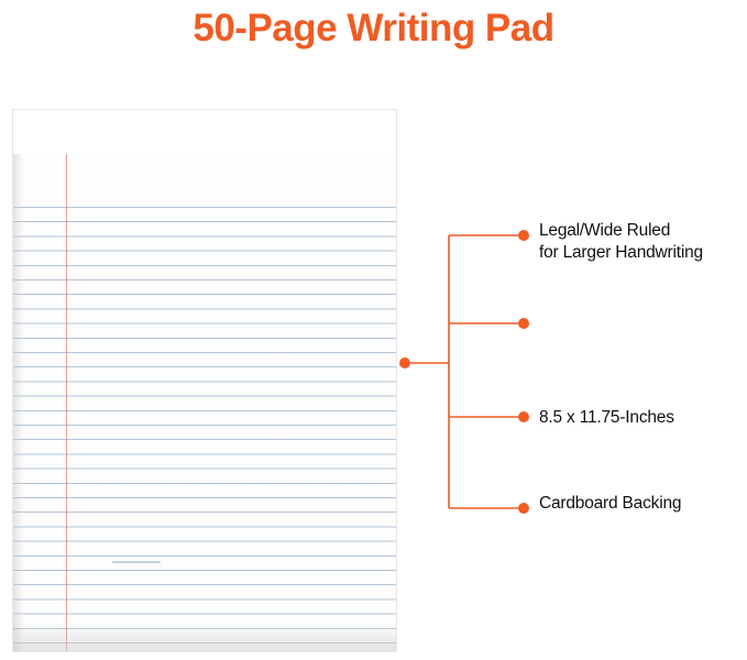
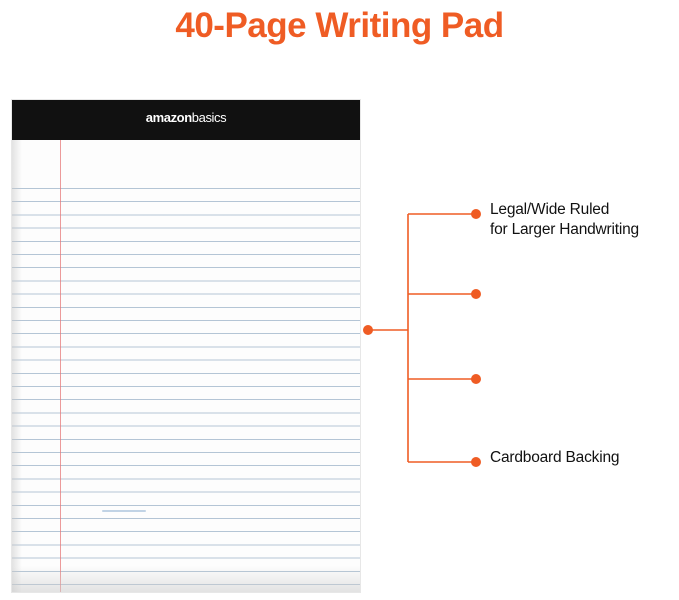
- 50-Page Writing Pad
+ 40-Page Writing Pad
+ amazonbasics
  Legal/Wide Ruled
  for Larger Handwriting
- 8.5 x 11.75-Inches
  Cardboard Backing
